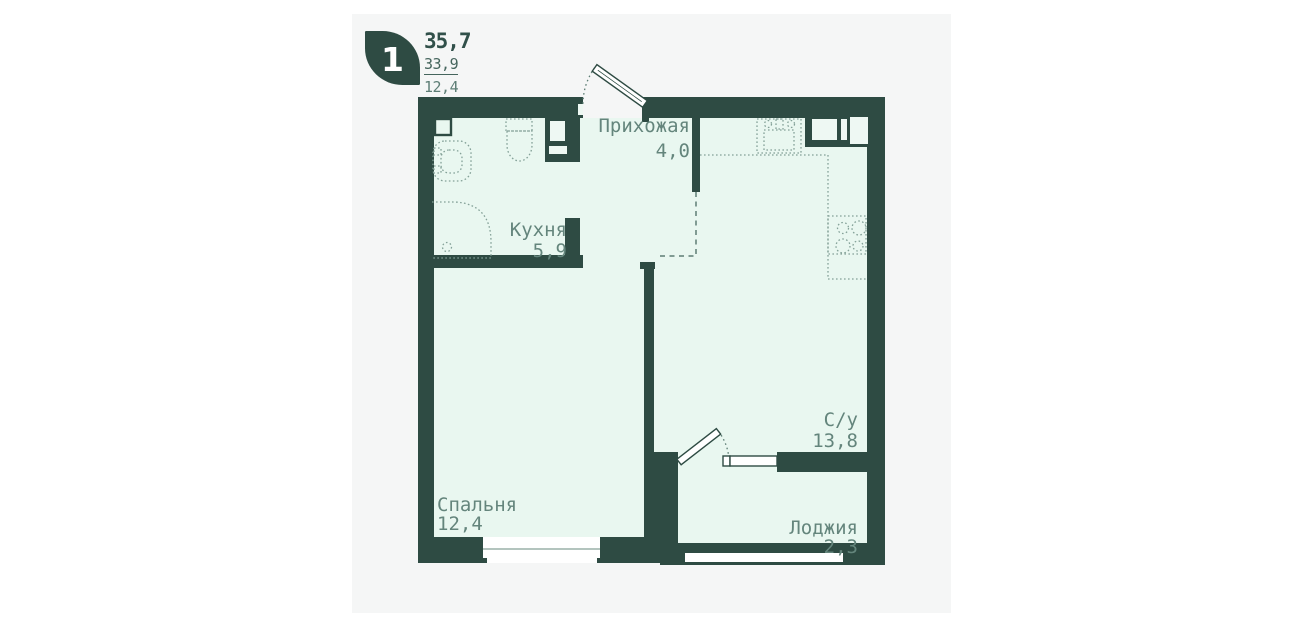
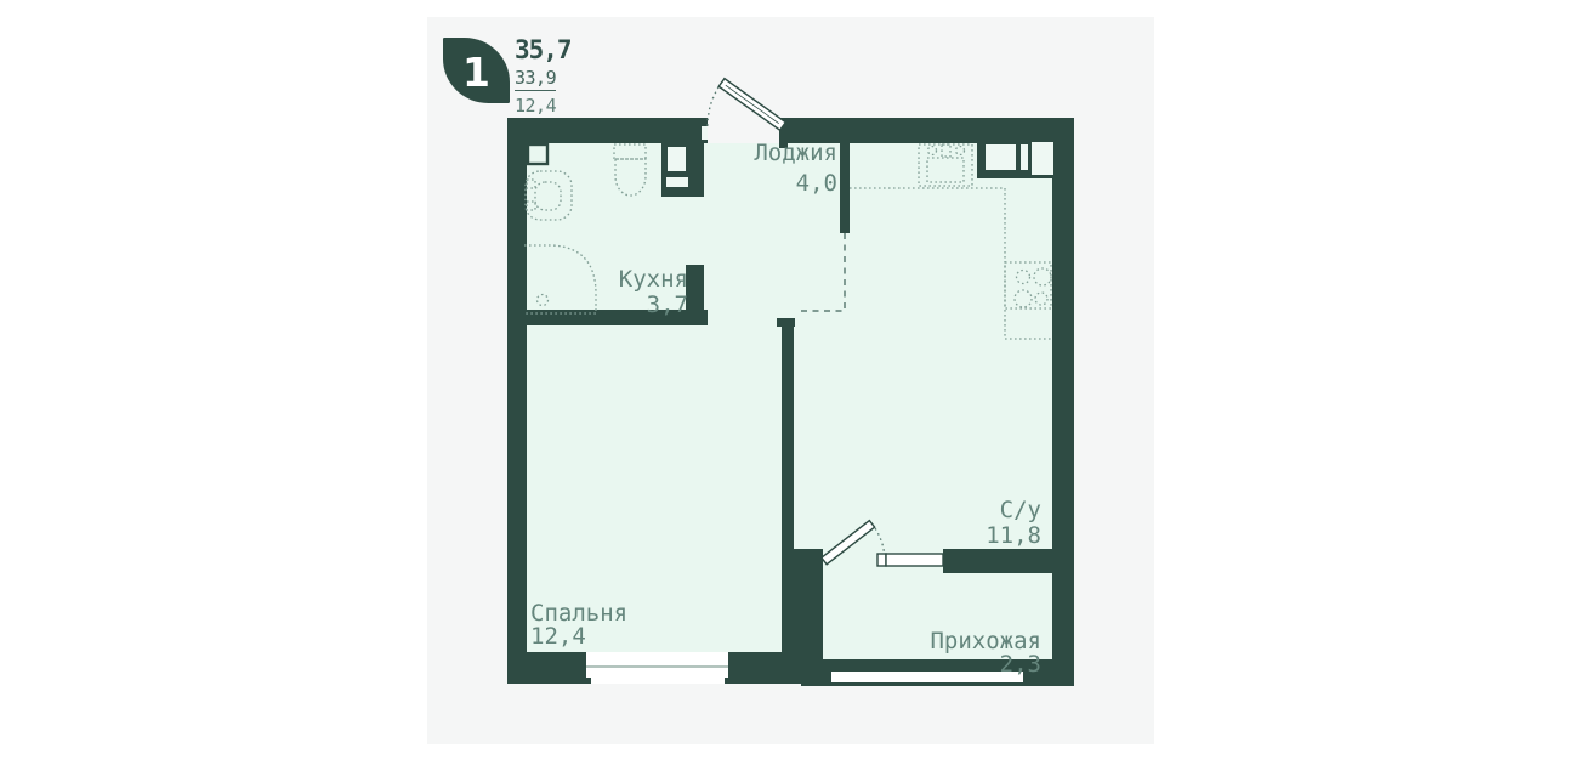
  1
  35,7
  33,9
  12,4
- Прихожая
+ Лоджия
  4,0
  Кухня
- 5,9
+ 3,7
  С/у
- 13,8
+ 11,8
  Спальня
  12,4
- Лоджия
+ Прихожая
  2,3
